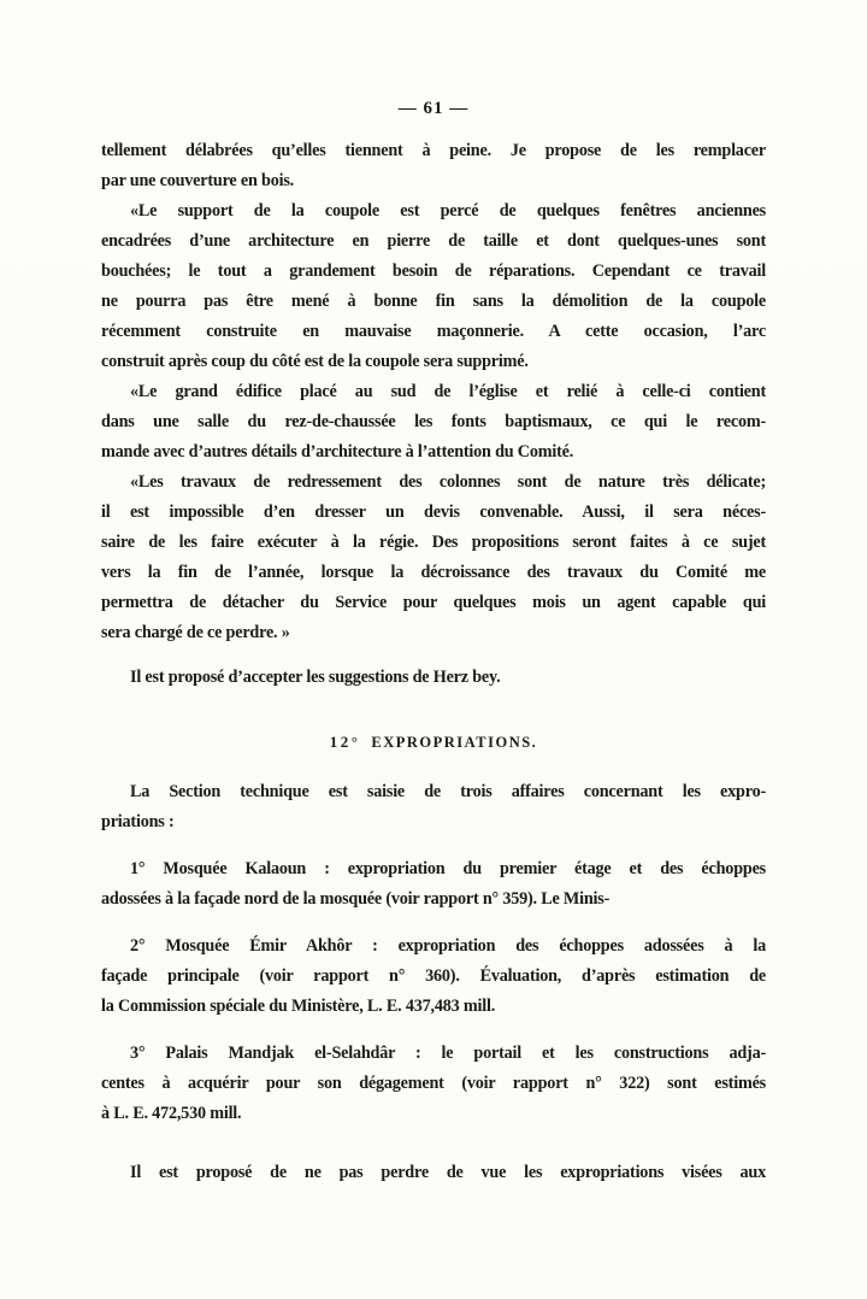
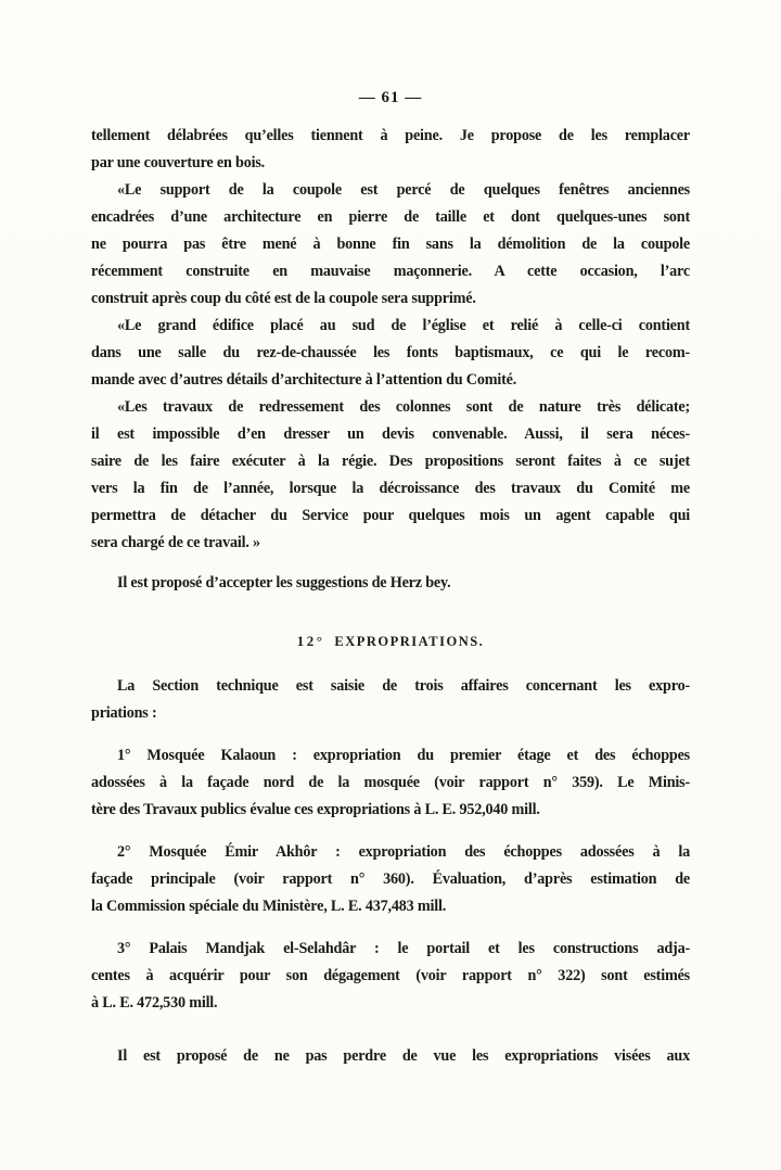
  — 61 —
  tellement délabrées qu’elles tiennent à peine. Je propose de les remplacer
  par une couverture en bois.
  «Le support de la coupole est percé de quelques fenêtres anciennes
  encadrées d’une architecture en pierre de taille et dont quelques-unes sont
- bouchées; le tout a grandement besoin de réparations. Cependant ce travail
  ne pourra pas être mené à bonne fin sans la démolition de la coupole
  récemment construite en mauvaise maçonnerie. A cette occasion, l’arc
  construit après coup du côté est de la coupole sera supprimé.
  «Le grand édifice placé au sud de l’église et relié à celle-ci contient
  dans une salle du rez-de-chaussée les fonts baptismaux, ce qui le recom-
  mande avec d’autres détails d’architecture à l’attention du Comité.
  «Les travaux de redressement des colonnes sont de nature très délicate;
  il est impossible d’en dresser un devis convenable. Aussi, il sera néces-
  saire de les faire exécuter à la régie. Des propositions seront faites à ce sujet
  vers la fin de l’année, lorsque la décroissance des travaux du Comité me
  permettra de détacher du Service pour quelques mois un agent capable qui
- sera chargé de ce perdre. »
+ sera chargé de ce travail. »
  Il est proposé d’accepter les suggestions de Herz bey.
  12° EXPROPRIATIONS.
  La Section technique est saisie de trois affaires concernant les expro-
  priations :
  1° Mosquée Kalaoun : expropriation du premier étage et des échoppes
  adossées à la façade nord de la mosquée (voir rapport n° 359). Le Minis-
+ tère des Travaux publics évalue ces expropriations à L. E. 952,040 mill.
  2° Mosquée Émir Akhôr : expropriation des échoppes adossées à la
  façade principale (voir rapport n° 360). Évaluation, d’après estimation de
  la Commission spéciale du Ministère, L. E. 437,483 mill.
  3° Palais Mandjak el-Selahdâr : le portail et les constructions adja-
  centes à acquérir pour son dégagement (voir rapport n° 322) sont estimés
  à L. E. 472,530 mill.
  Il est proposé de ne pas perdre de vue les expropriations visées aux
